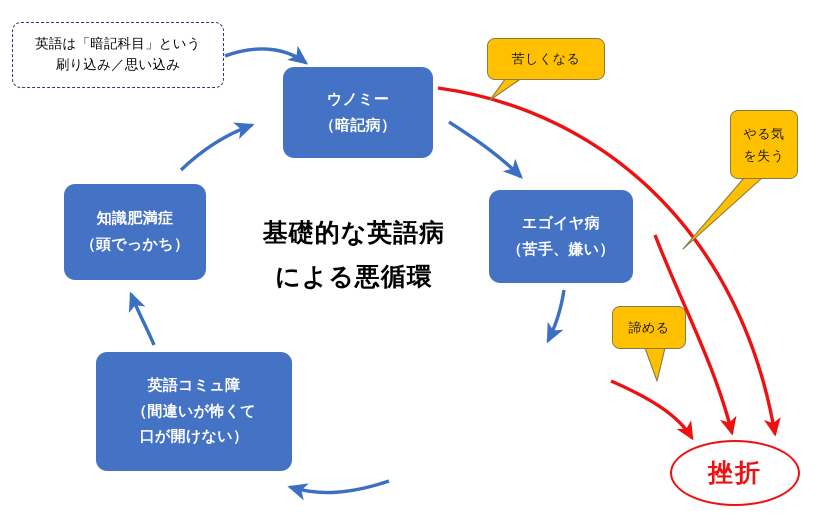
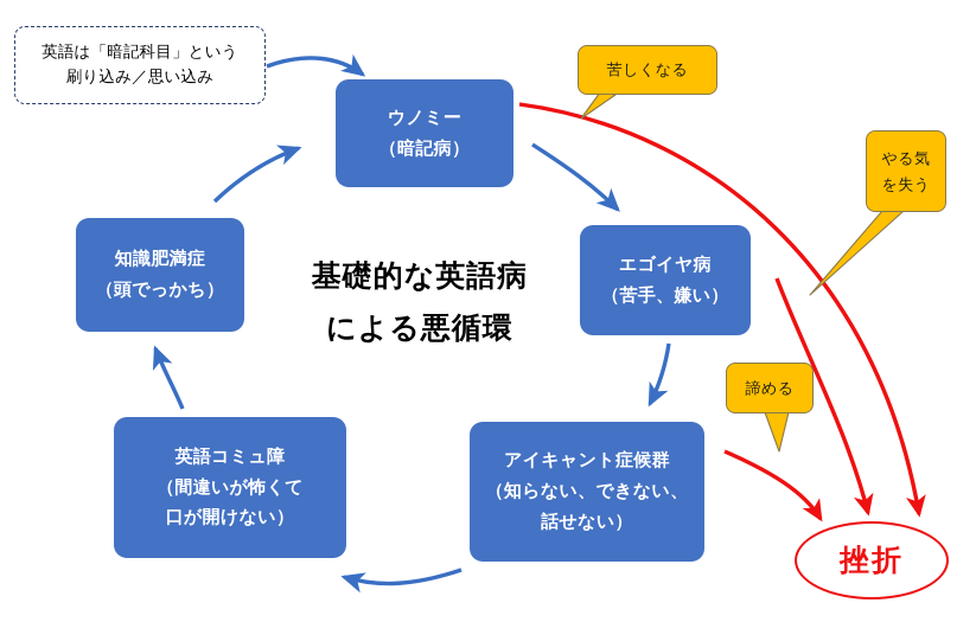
  英語は「暗記科目」という
  刷り込み／思い込み
  ウノミー
  （暗記病）
  エゴイヤ病
  （苦手、嫌い）
+ アイキャント症候群
+ （知らない、できない、
+ 話せない）
  英語コミュ障
  （間違いが怖くて
  口が開けない）
  知識肥満症
  （頭でっかち）
  基礎的な英語病
  による悪循環
  苦しくなる
  やる気
  を失う
  諦める
  挫折
